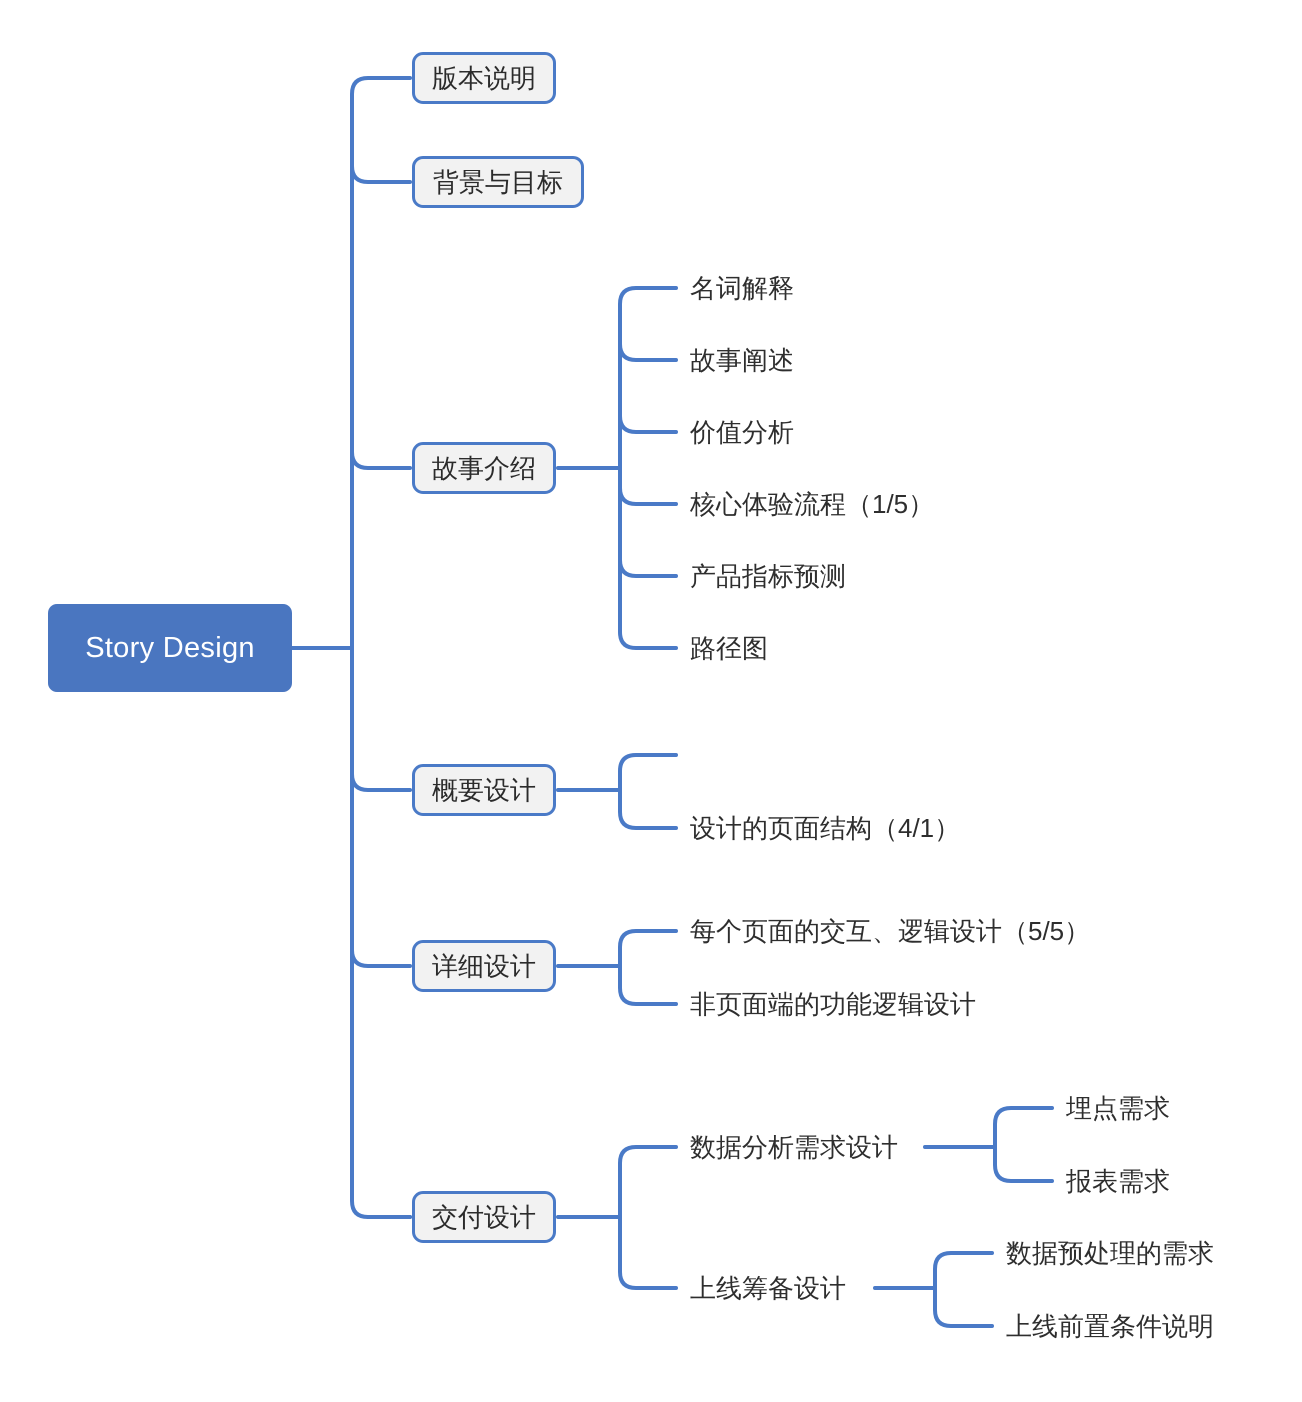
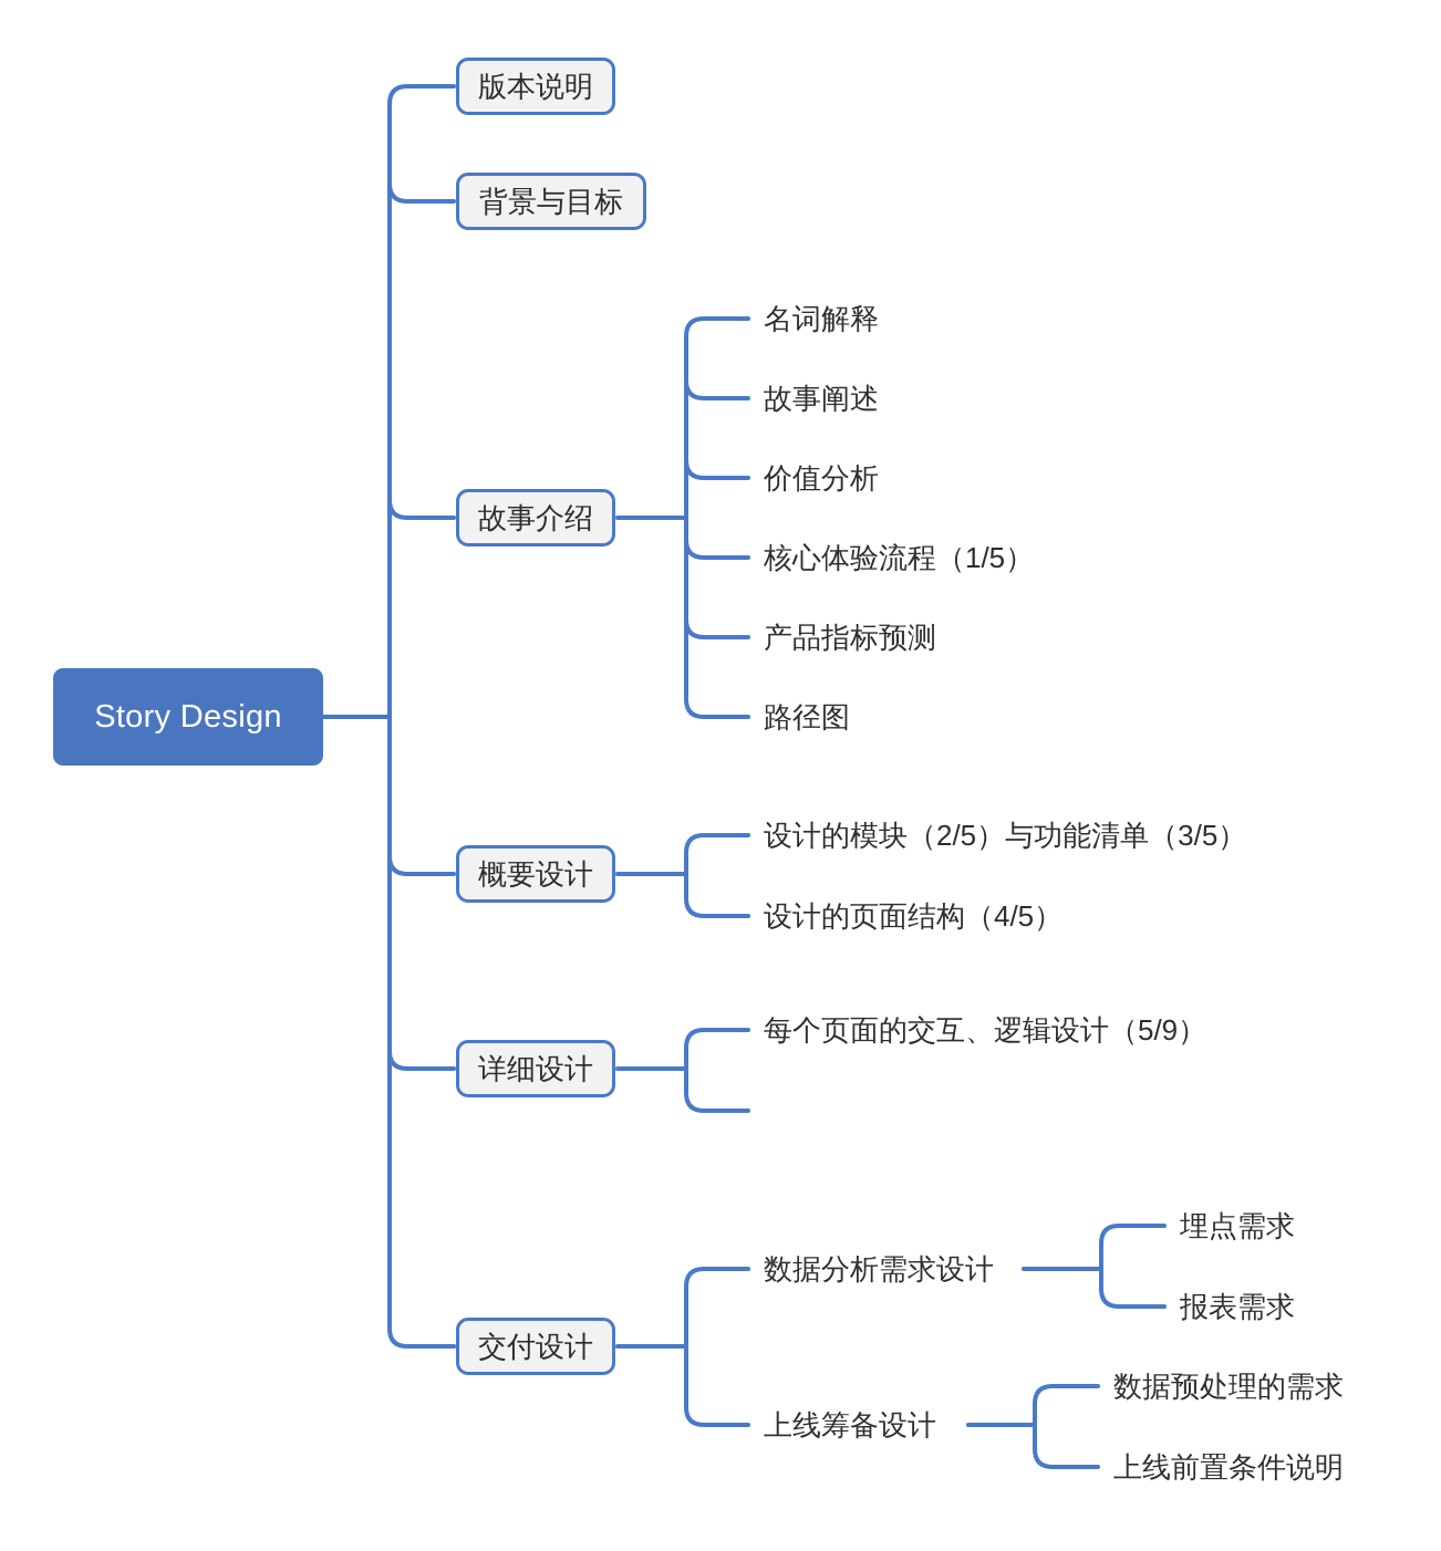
  Story Design
  版本说明
  背景与目标
  故事介绍
  概要设计
  详细设计
  交付设计
  名词解释
  故事阐述
  价值分析
  核心体验流程（1/5）
  产品指标预测
  路径图
+ 设计的模块（2/5）与功能清单（3/5）
- 设计的页面结构（4/1）
+ 设计的页面结构（4/5）
- 每个页面的交互、逻辑设计（5/5）
+ 每个页面的交互、逻辑设计（5/9）
- 非页面端的功能逻辑设计
  数据分析需求设计
  上线筹备设计
  埋点需求
  报表需求
  数据预处理的需求
  上线前置条件说明
